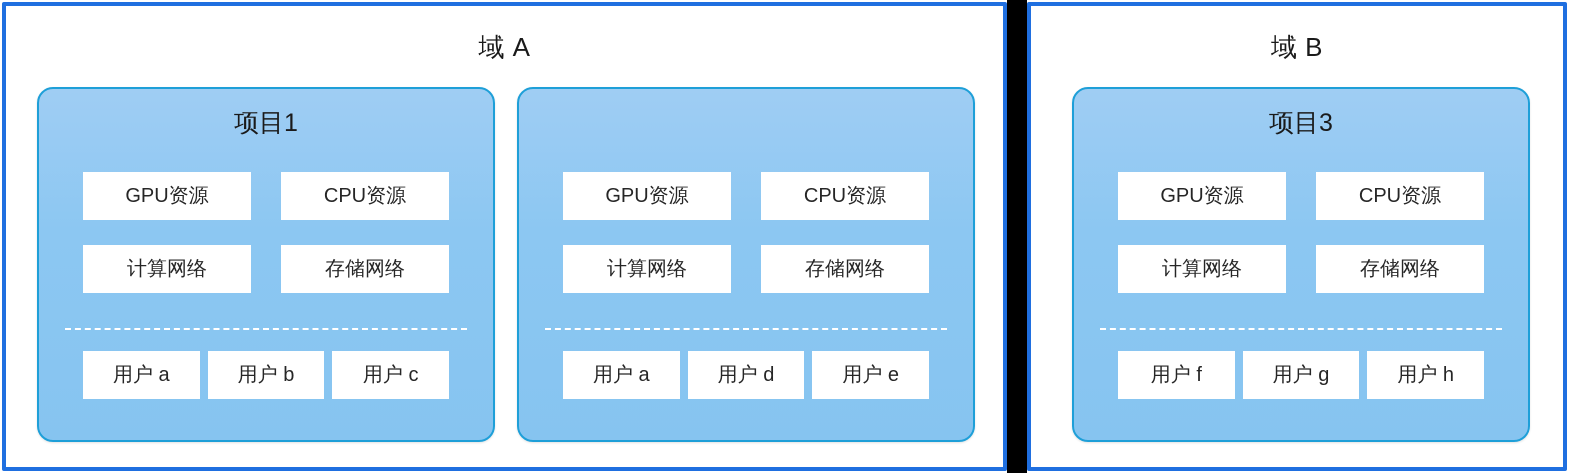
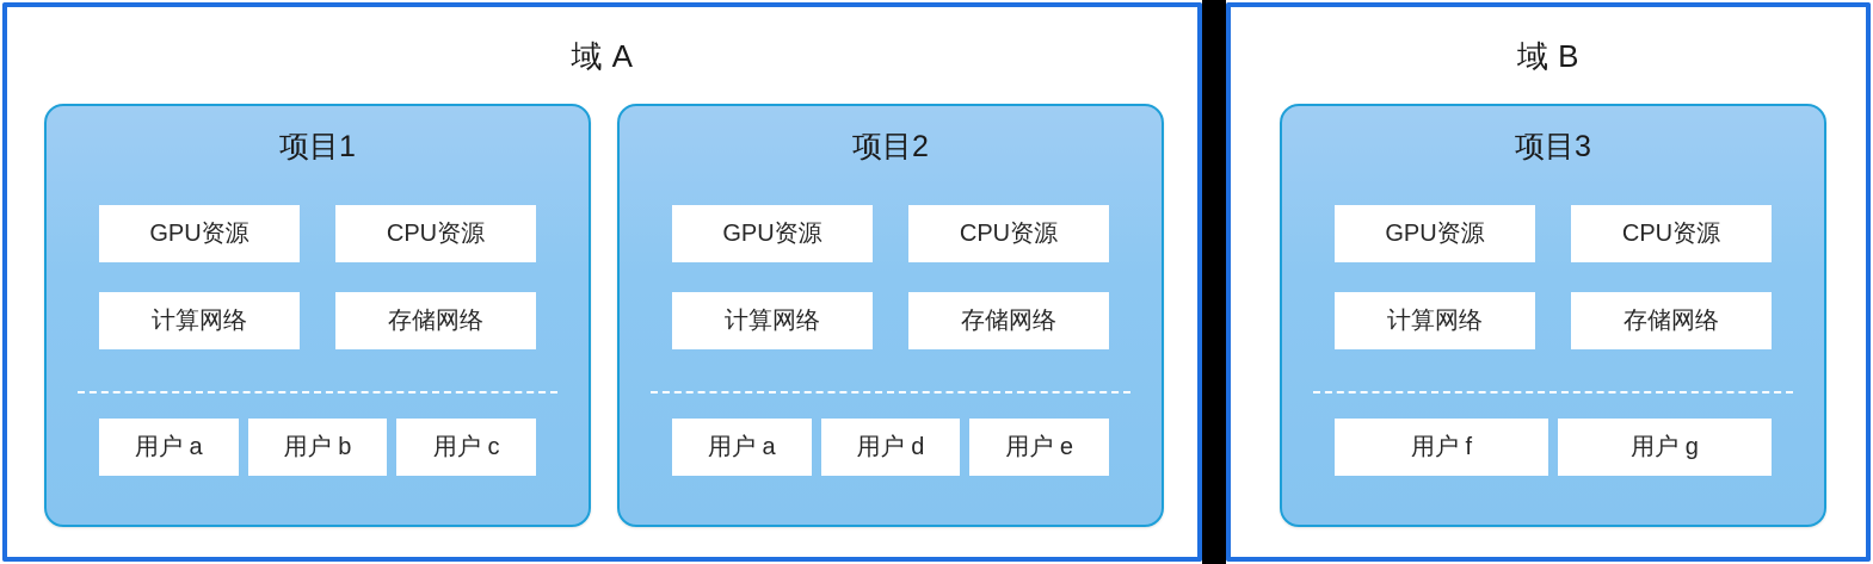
  域 A
  项目1
  GPU资源
  CPU资源
  计算网络
  存储网络
  用户 a
  用户 b
  用户 c
+ 项目2
  GPU资源
  CPU资源
  计算网络
  存储网络
  用户 a
  用户 d
  用户 e
  域 B
  项目3
  GPU资源
  CPU资源
  计算网络
  存储网络
  用户 f
  用户 g
- 用户 h
